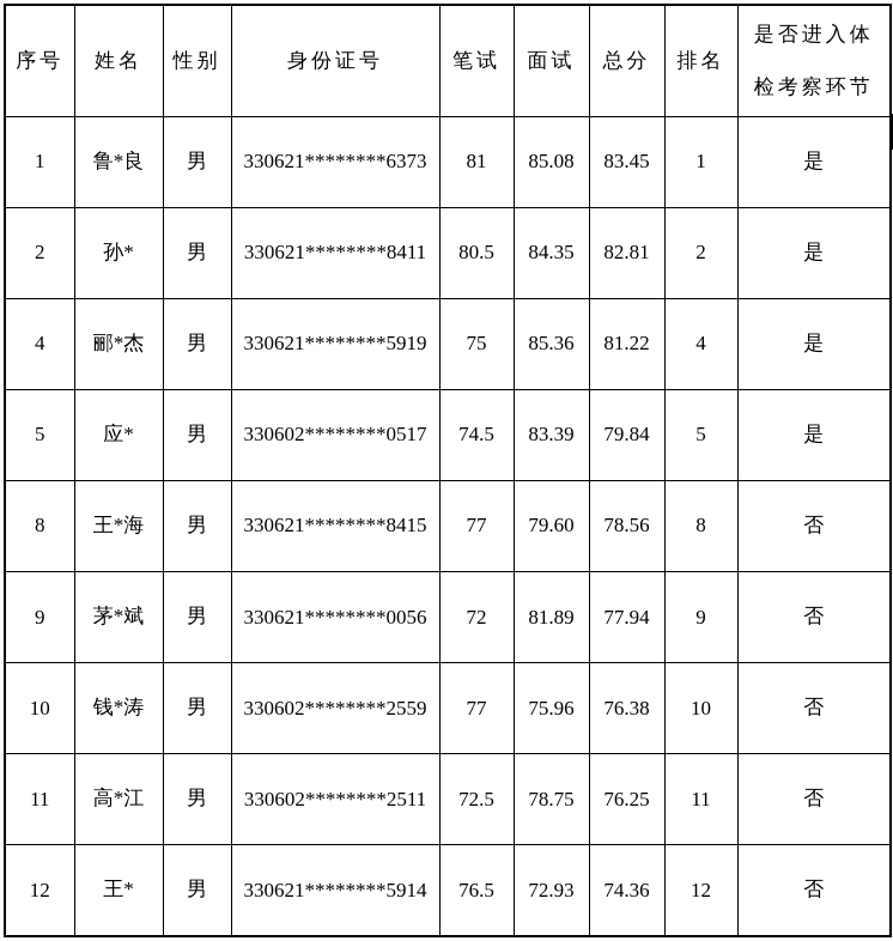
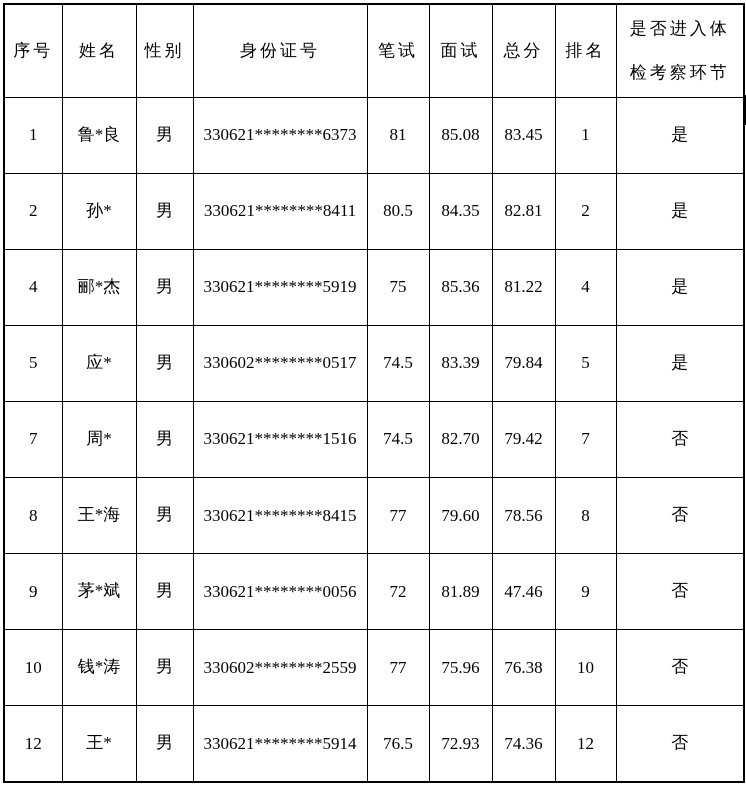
  序号	姓名	性别	身份证号	笔试	面试	总分	排名	是否进入体检考察环节
  1	鲁*良	男	330621********6373	81	85.08	83.45	1	是
  2	孙*	男	330621********8411	80.5	84.35	82.81	2	是
  4	郦*杰	男	330621********5919	75	85.36	81.22	4	是
  5	应*	男	330602********0517	74.5	83.39	79.84	5	是
+ 7	周*	男	330621********1516	74.5	82.70	79.42	7	否
  8	王*海	男	330621********8415	77	79.60	78.56	8	否
- 9	茅*斌	男	330621********0056	72	81.89	77.94	9	否
+ 9	茅*斌	男	330621********0056	72	81.89	47.46	9	否
  10	钱*涛	男	330602********2559	77	75.96	76.38	10	否
- 11	高*江	男	330602********2511	72.5	78.75	76.25	11	否
  12	王*	男	330621********5914	76.5	72.93	74.36	12	否
